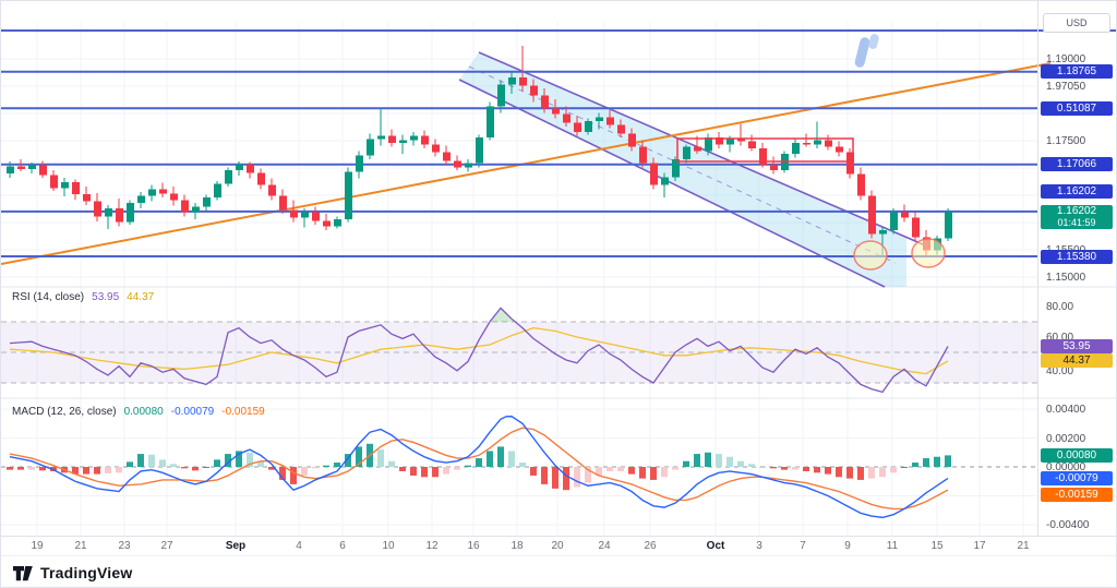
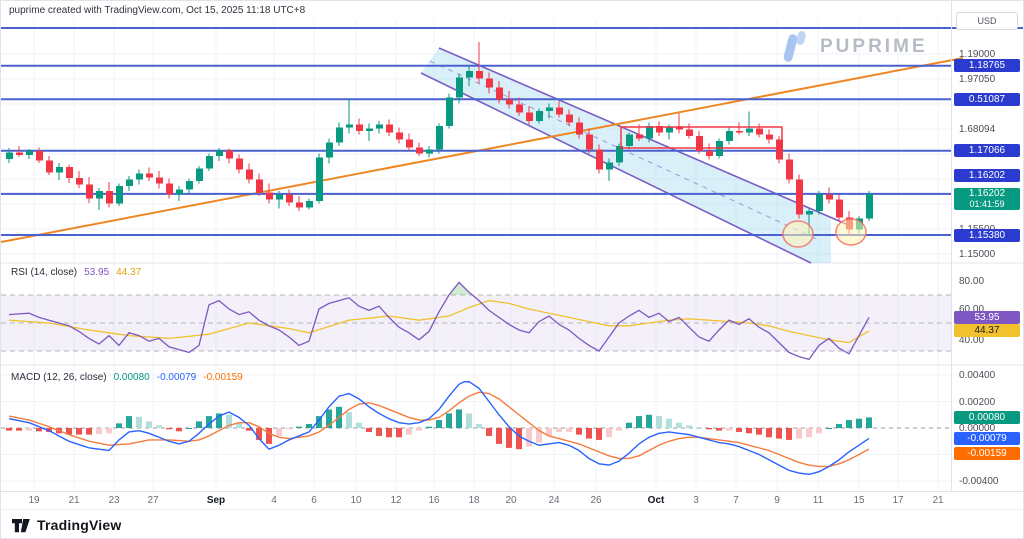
+ puprime created with TradingView.com, Oct 15, 2025 11:18 UTC+8
+ PUPRIME
  USD
  1.19000
  1.97050
- 1.17500
+ 1.68094
  1.15000
  1.18765
  0.51087
  1.17066
  1.16202
  1.15380
  1.16202
  01:41:59
  80.00
  60.00
  40.00
  53.95
  44.37
  0.00400
  0.00200
  0.00000
  -0.00400
  0.00080
  -0.00079
  -0.00159
  RSI (14, close)
  53.95
  44.37
  MACD (12, 26, close)
  0.00080
  -0.00079
  -0.00159
  19
  21
  23
  27
  Sep
  4
  6
  10
  12
  16
  18
  20
  24
  26
  Oct
  3
  7
  9
  11
  15
  17
  21
  TradingView
